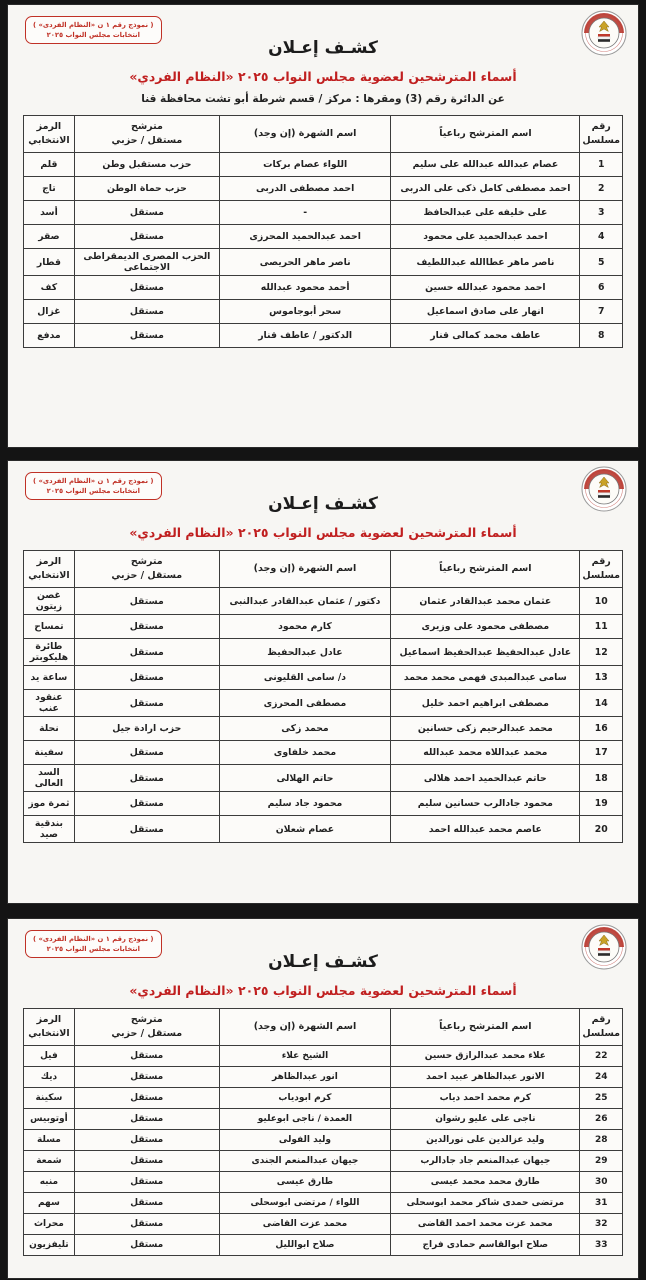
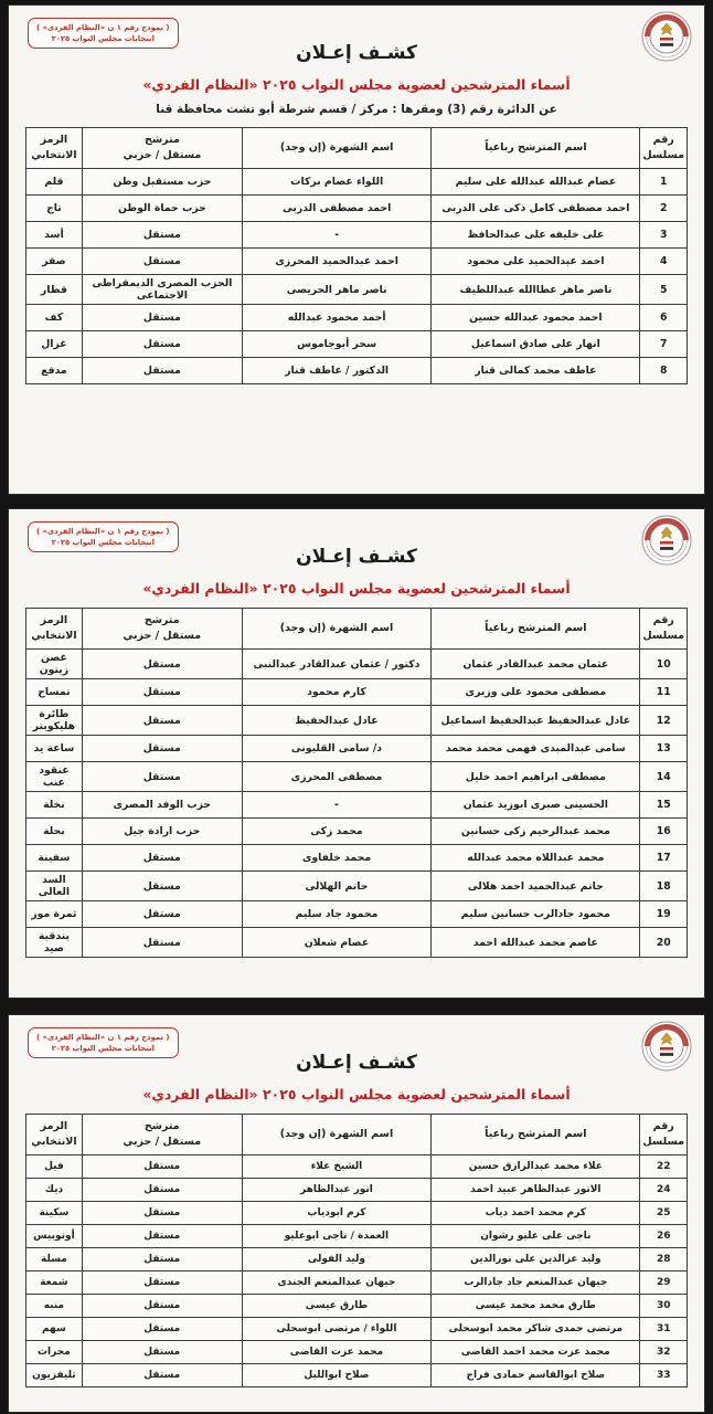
  ( نموذج رقم ١ ن «النظام الفردى» )
  انتخابات مجلس النواب ٢٠٢٥
  كشـف إعـلان
  أسماء المترشحين لعضوية مجلس النواب ٢٠٢٥ «النظام الفردي»
  عن الدائرة رقم (3) ومقرها : مركز / قسم شرطة أبو تشت محافظة قنا
  رقم مسلسل	اسم المترشح رباعياً	اسم الشهرة (إن وجد)	مترشح مستقل / حزبي	الرمز الانتخابي
  1	عصام عبدالله عبدالله على سليم	اللواء عصام بركات	حزب مستقبل وطن	قلم
  2	احمد مصطفى كامل ذكى على الدربى	احمد مصطفى الدربى	حزب حماة الوطن	تاج
  3	على خليفه على عبدالحافظ	-	مستقل	أسد
  4	احمد عبدالحميد على محمود	احمد عبدالحميد المحرزى	مستقل	صقر
  5	ناصر ماهر عطاالله عبداللطيف	ناصر ماهر الحريصى	الحزب المصرى الديمقراطى الاجتماعى	قطار
  6	احمد محمود عبدالله حسين	أحمد محمود عبدالله	مستقل	كف
  7	انهار على صادق اسماعيل	سحر أبوجاموس	مستقل	غزال
  8	عاطف محمد كمالى قنار	الدكتور / عاطف قنار	مستقل	مدفع
  ( نموذج رقم ١ ن «النظام الفردى» )
  انتخابات مجلس النواب ٢٠٢٥
  كشـف إعـلان
  أسماء المترشحين لعضوية مجلس النواب ٢٠٢٥ «النظام الفردي»
  رقم مسلسل	اسم المترشح رباعياً	اسم الشهرة (إن وجد)	مترشح مستقل / حزبي	الرمز الانتخابي
  10	عثمان محمد عبدالقادر عثمان	دكتور / عثمان عبدالقادر عبدالنبى	مستقل	غصن زيتون
  11	مصطفى محمود على وزيرى	كارم محمود	مستقل	تمساح
  12	عادل عبدالحفيظ عبدالحفيظ اسماعيل	عادل عبدالحفيظ	مستقل	طائرة هليكوبتر
  13	سامى عبدالمبدى فهمى محمد محمد	د/ سامى القليونى	مستقل	ساعة يد
  14	مصطفى ابراهيم احمد خليل	مصطفى المحرزى	مستقل	عنقود عنب
+ 15	الحسينى صبرى ابوزيد عثمان	-	حزب الوفد المصرى	نخلة
  16	محمد عبدالرحيم زكى حسانين	محمد زكى	حزب ارادة جيل	نحلة
  17	محمد عبداللاه محمد عبدالله	محمد خلفاوى	مستقل	سفينة
  18	حاتم عبدالحميد احمد هلالى	حاتم الهلالى	مستقل	السد العالى
  19	محمود جادالرب حسانين سليم	محمود جاد سليم	مستقل	ثمرة موز
  20	عاصم محمد عبدالله احمد	عصام شعلان	مستقل	بندقية صيد
  ( نموذج رقم ١ ن «النظام الفردى» )
  انتخابات مجلس النواب ٢٠٢٥
  كشـف إعـلان
  أسماء المترشحين لعضوية مجلس النواب ٢٠٢٥ «النظام الفردي»
  رقم مسلسل	اسم المترشح رباعياً	اسم الشهرة (إن وجد)	مترشح مستقل / حزبي	الرمز الانتخابي
  22	علاء محمد عبدالرازق حسين	الشيخ علاء	مستقل	فيل
  24	الانور عبدالظاهر عبيد احمد	انور عبدالظاهر	مستقل	ديك
  25	كرم محمد احمد دياب	كرم ابودياب	مستقل	سكينة
  26	ناجى على عليو رشوان	العمدة / ناجى ابوعليو	مستقل	أوتوبيس
  28	وليد عزالدين على نورالدين	وليد الفولى	مستقل	مسلة
  29	جيهان عبدالمنعم جاد جادالرب	جيهان عبدالمنعم الجندى	مستقل	شمعة
  30	طارق محمد محمد عيسى	طارق عيسى	مستقل	منبه
  31	مرتضى حمدى شاكر محمد ابوسحلى	اللواء / مرتضى ابوسحلى	مستقل	سهم
  32	محمد عزت محمد احمد القاضى	محمد عزت القاضى	مستقل	محراث
  33	صلاح ابوالقاسم حمادى فراج	صلاح ابوالليل	مستقل	تليفزيون
